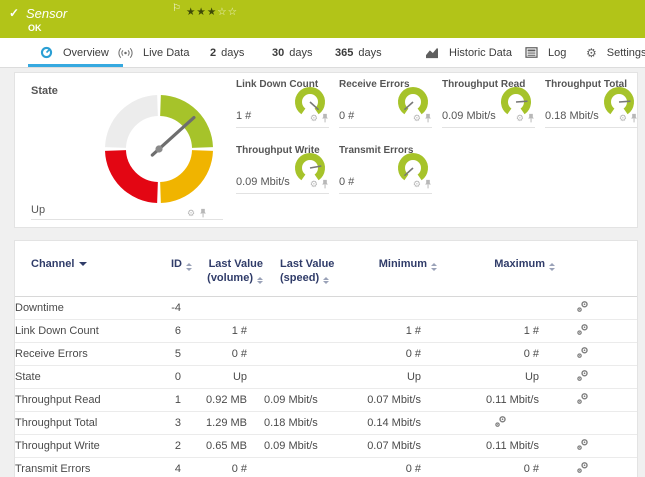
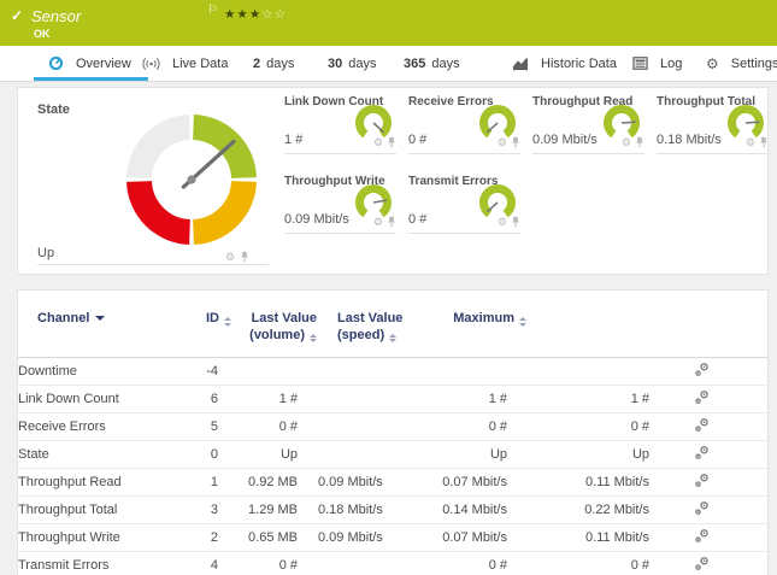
  ✓
  Sensor
  ⚐
  ★★★☆☆
  OK
  Overview
  Live Data
  2
  days
  30
  days
  365
  days
  Historic Data
  Log
  ⚙
  Settings
  State
  Up
  ⚙
  Link Down Count
  1 #
  ⚙
  Receive Errors
  0 #
  ⚙
  Throughput Read
  0.09 Mbit/s
  ⚙
  Throughput Total
  0.18 Mbit/s
  ⚙
  Throughput Write
  0.09 Mbit/s
  ⚙
  Transmit Errors
  0 #
  ⚙
  Channel
  ID
  Last Value
  (volume)
  Last Value
  (speed)
- Minimum
  Maximum
  Downtime
  -4
  Link Down Count
  6
  1 #
  1 #
  1 #
  Receive Errors
  5
  0 #
  0 #
  0 #
  State
  0
  Up
  Up
  Up
  Throughput Read
  1
  0.92 MB
  0.09 Mbit/s
  0.07 Mbit/s
  0.11 Mbit/s
  Throughput Total
  3
  1.29 MB
  0.18 Mbit/s
  0.14 Mbit/s
+ 0.22 Mbit/s
  Throughput Write
  2
  0.65 MB
  0.09 Mbit/s
  0.07 Mbit/s
  0.11 Mbit/s
  Transmit Errors
  4
  0 #
  0 #
  0 #
